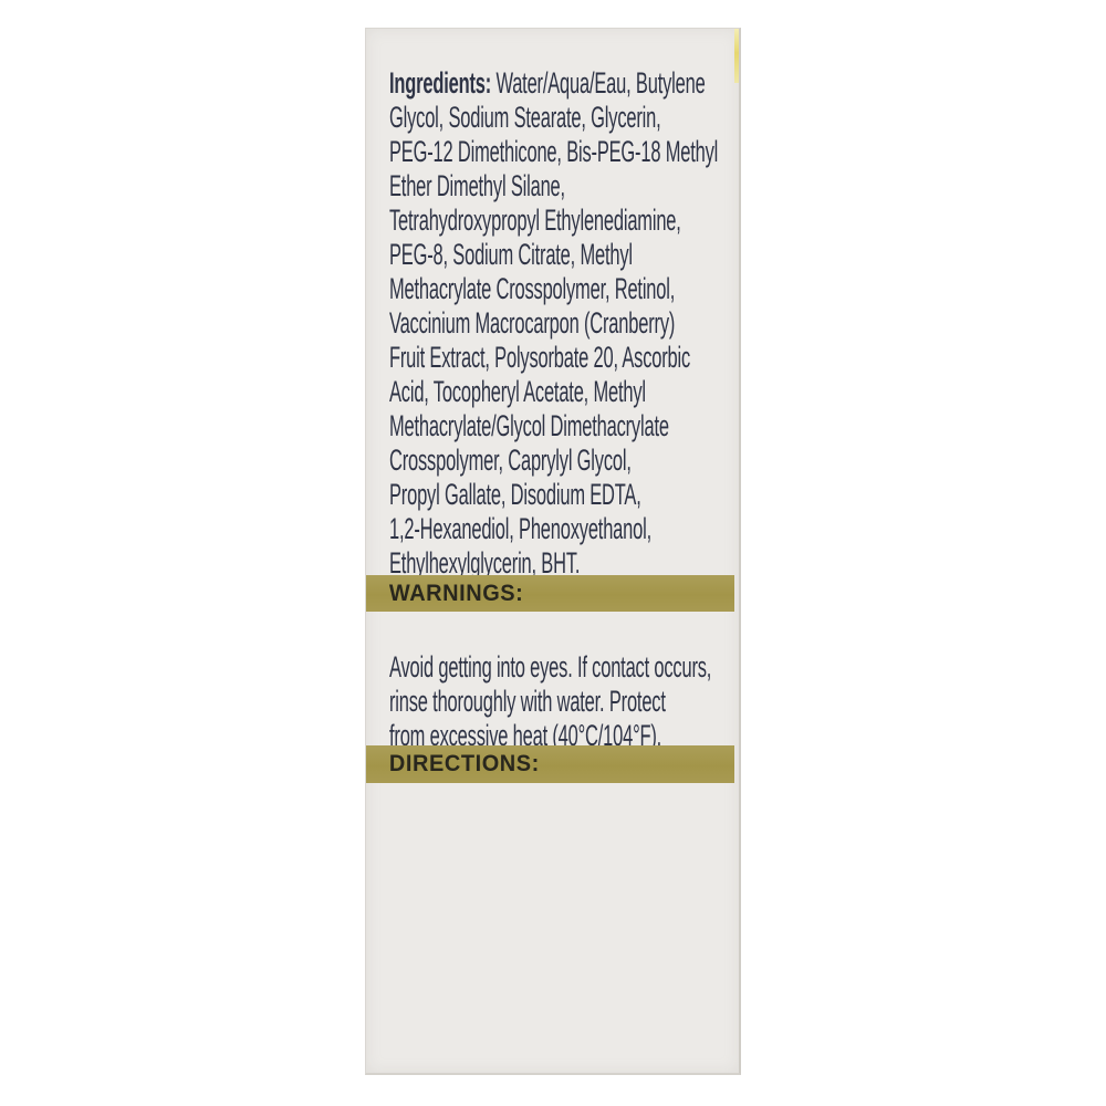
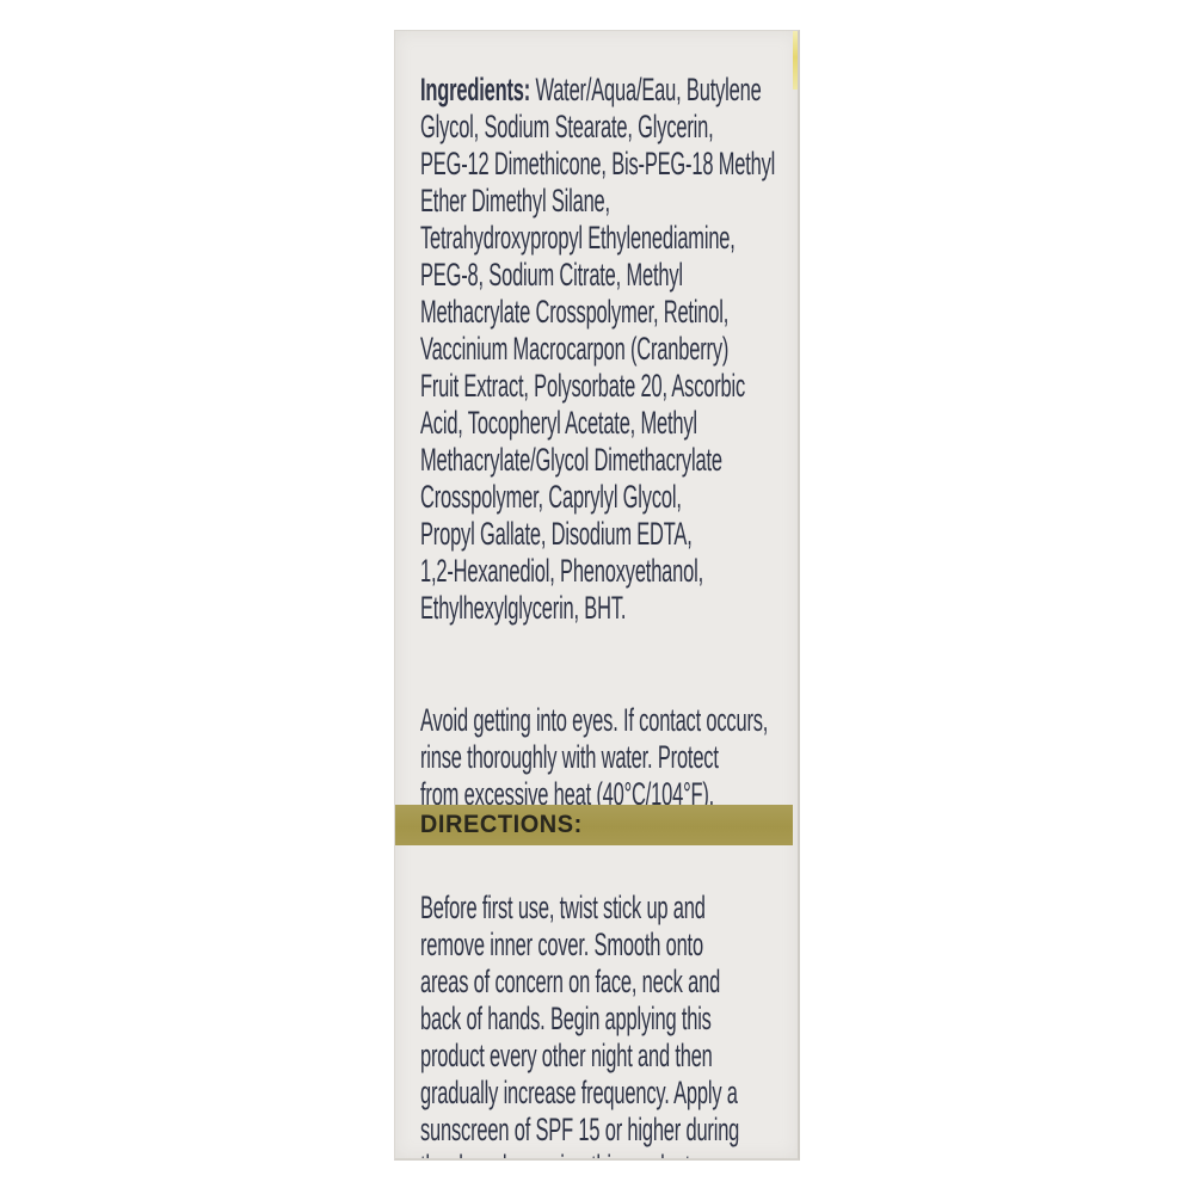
  Ingredients: Water/Aqua/Eau, Butylene
  Glycol, Sodium Stearate, Glycerin,
  PEG-12 Dimethicone, Bis-PEG-18 Methyl
  Ether Dimethyl Silane,
  Tetrahydroxypropyl Ethylenediamine,
  PEG-8, Sodium Citrate, Methyl
  Methacrylate Crosspolymer, Retinol,
  Vaccinium Macrocarpon (Cranberry)
  Fruit Extract, Polysorbate 20, Ascorbic
  Acid, Tocopheryl Acetate, Methyl
  Methacrylate/Glycol Dimethacrylate
  Crosspolymer, Caprylyl Glycol,
  Propyl Gallate, Disodium EDTA,
  1,2-Hexanediol, Phenoxyethanol,
  Ethylhexylglycerin, BHT.
- WARNINGS:
  Avoid getting into eyes. If contact occurs,
  rinse thoroughly with water. Protect
  from excessive heat (40°C/104°F).
  DIRECTIONS:
+ Before first use, twist stick up and
+ remove inner cover. Smooth onto
+ areas of concern on face, neck and
+ back of hands. Begin applying this
+ product every other night and then
+ gradually increase frequency. Apply a
+ sunscreen of SPF 15 or higher during
